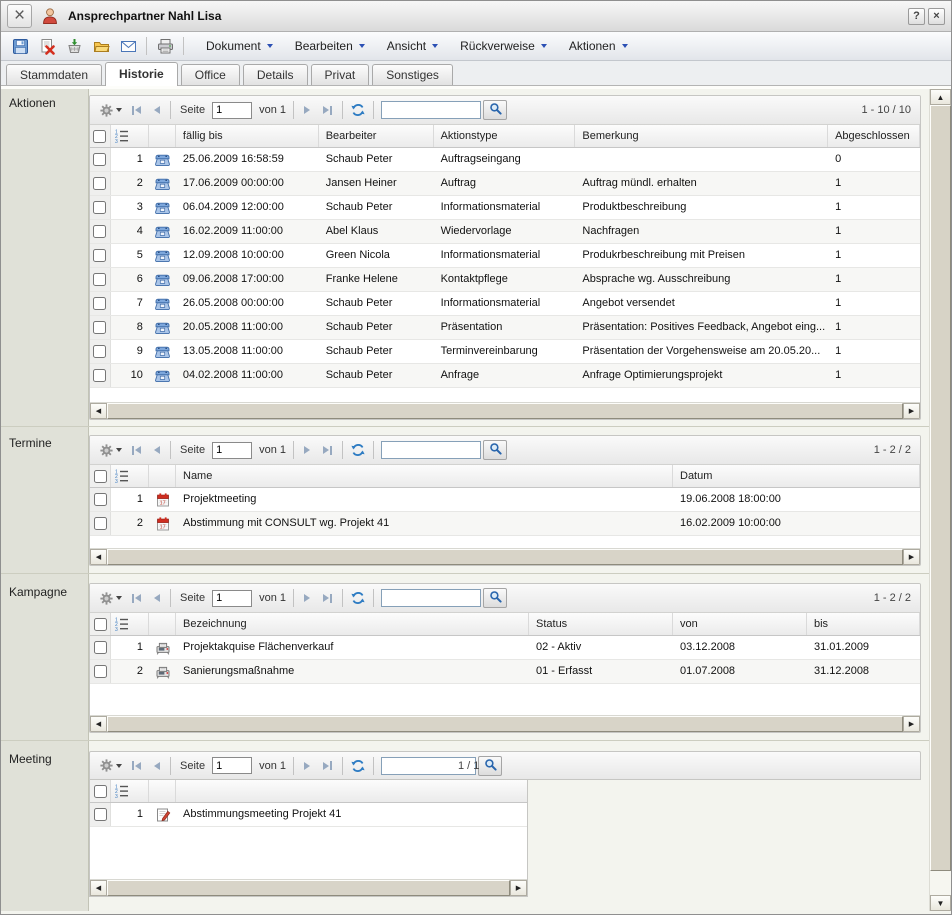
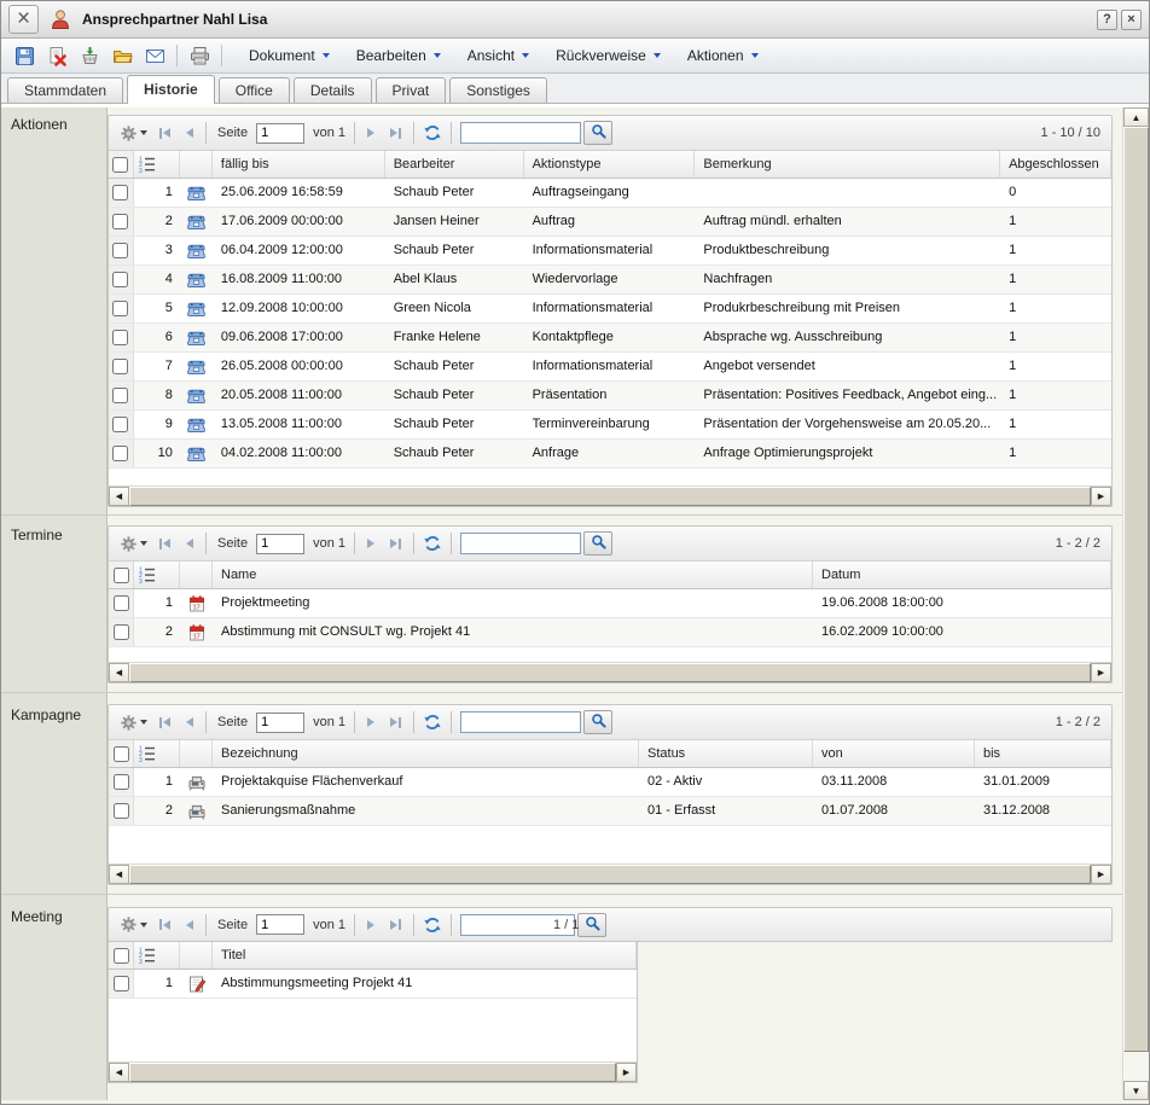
  ×
  Ansprechpartner Nahl Lisa
  ?
  ×
  Dokument
  Bearbeiten
  Ansicht
  Rückverweise
  Aktionen
  Stammdaten
  Historie
  Office
  Details
  Privat
  Sonstiges
  Aktionen
  Seite
  1
  von 1
  1 - 10 / 10
  fällig bis
  Bearbeiter
  Aktionstype
  Bemerkung
  Abgeschlossen
  1
  25.06.2009 16:58:59
  Schaub Peter
  Auftragseingang
  0
  2
  17.06.2009 00:00:00
  Jansen Heiner
  Auftrag
  Auftrag mündl. erhalten
  1
  3
  06.04.2009 12:00:00
  Schaub Peter
  Informationsmaterial
  Produktbeschreibung
  1
  4
- 16.02.2009 11:00:00
+ 16.08.2009 11:00:00
  Abel Klaus
  Wiedervorlage
  Nachfragen
  1
  5
  12.09.2008 10:00:00
  Green Nicola
  Informationsmaterial
  Produkrbeschreibung mit Preisen
  1
  6
  09.06.2008 17:00:00
  Franke Helene
  Kontaktpflege
  Absprache wg. Ausschreibung
  1
  7
  26.05.2008 00:00:00
  Schaub Peter
  Informationsmaterial
  Angebot versendet
  1
  8
  20.05.2008 11:00:00
  Schaub Peter
  Präsentation
  Präsentation: Positives Feedback, Angebot eing...
  1
  9
  13.05.2008 11:00:00
  Schaub Peter
  Terminvereinbarung
  Präsentation der Vorgehensweise am 20.05.20...
  1
  10
  04.02.2008 11:00:00
  Schaub Peter
  Anfrage
  Anfrage Optimierungsprojekt
  1
  Termine
  Seite
  1
  von 1
  1 - 2 / 2
  Name
  Datum
  1
  Projektmeeting
  19.06.2008 18:00:00
  2
  Abstimmung mit CONSULT wg. Projekt 41
  16.02.2009 10:00:00
  Kampagne
  Seite
  1
  von 1
  1 - 2 / 2
  Bezeichnung
  Status
  von
  bis
  1
  Projektakquise Flächenverkauf
  02 - Aktiv
- 03.12.2008
+ 03.11.2008
  31.01.2009
  2
  Sanierungsmaßnahme
  01 - Erfasst
  01.07.2008
  31.12.2008
  Meeting
  Seite
  1
  von 1
  1 / 1
+ Titel
  1
  Abstimmungsmeeting Projekt 41
  ▲
  ▼
